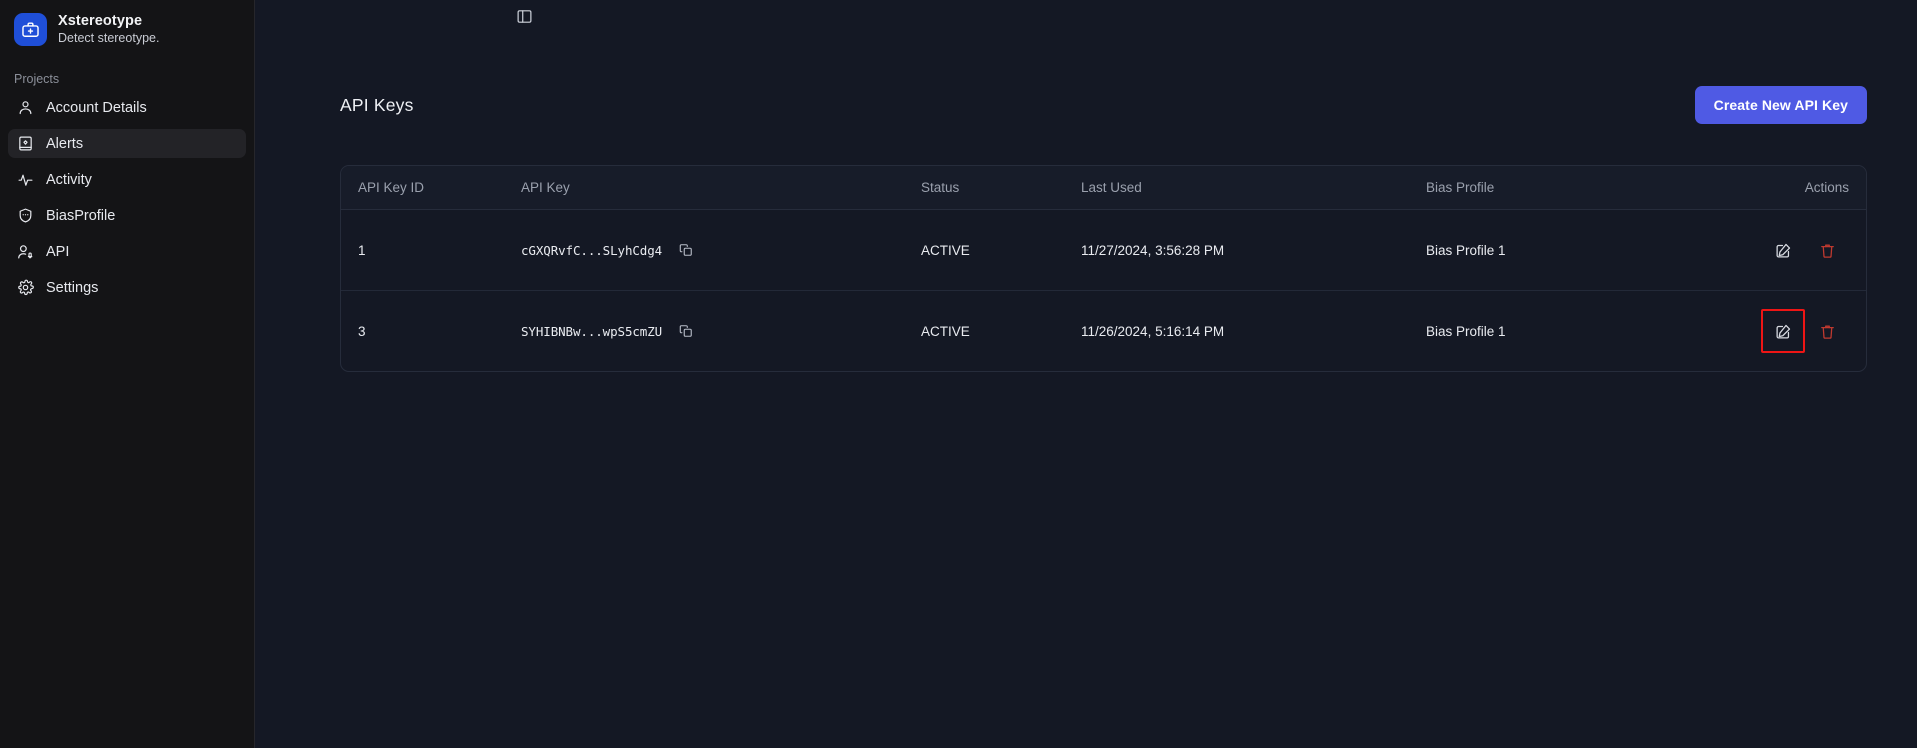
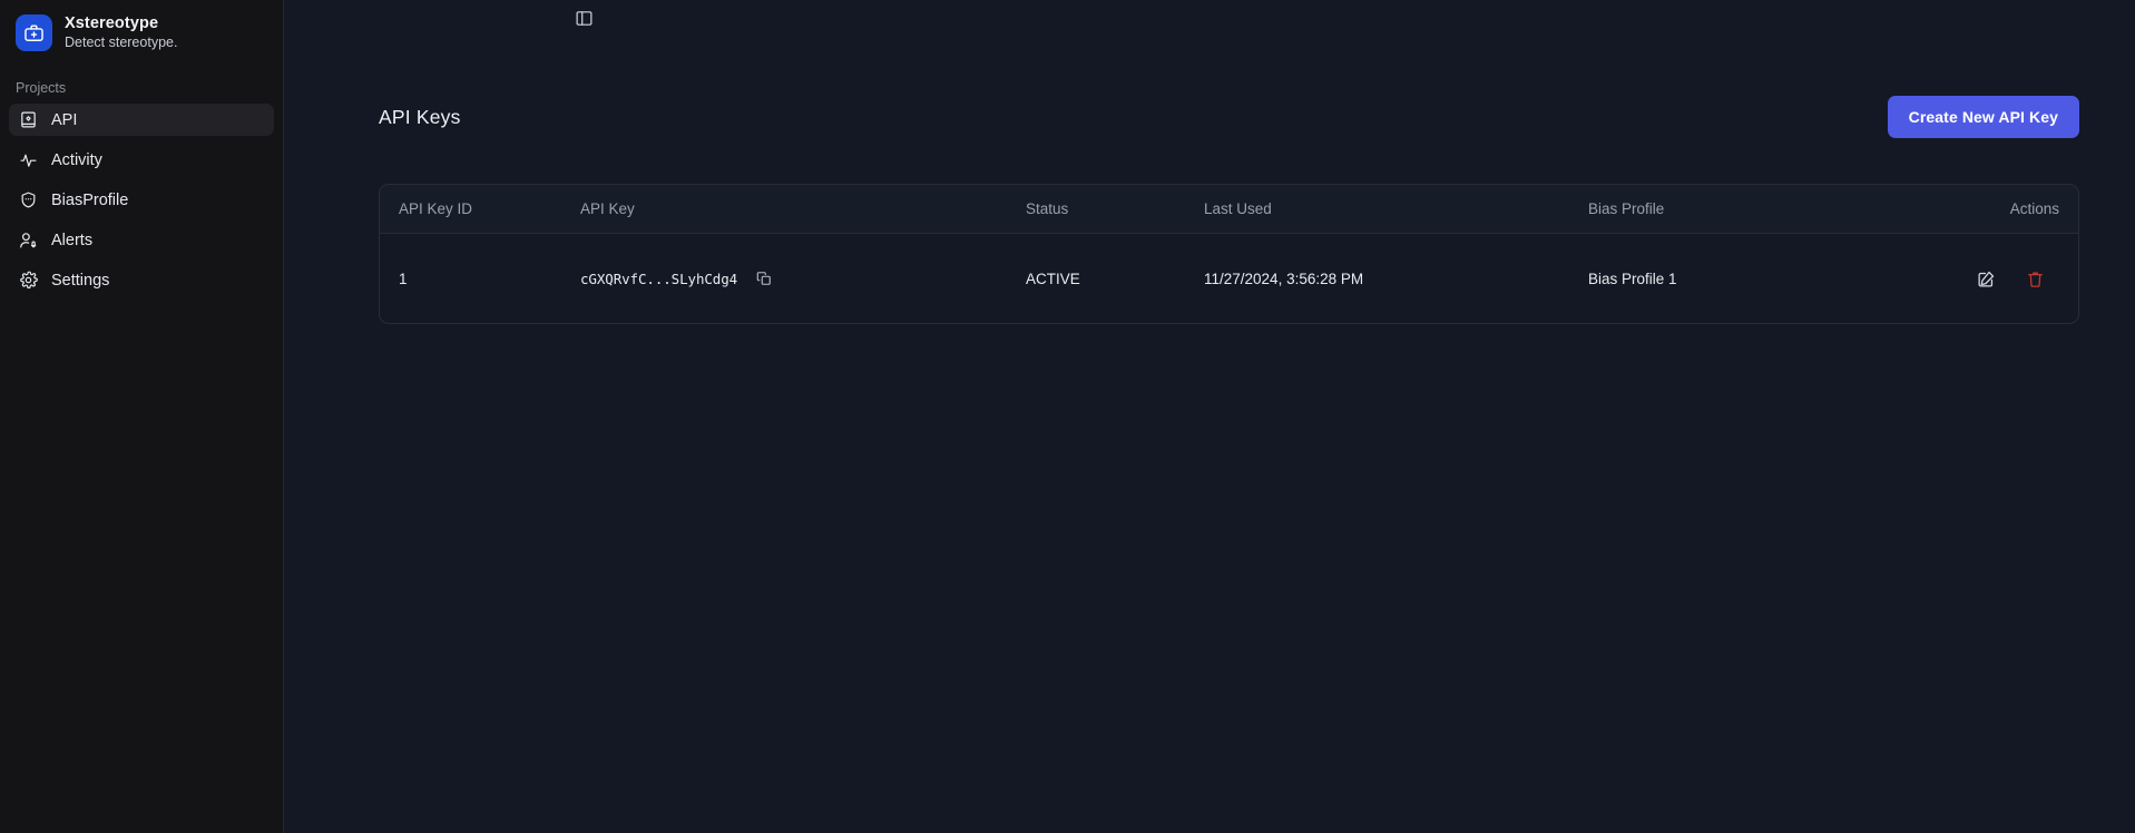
  Xstereotype
  Detect stereotype.
  Projects
- Account Details
- Alerts
+ API
  Activity
  BiasProfile
- API
+ Alerts
  Settings
  API Keys
  Create New API Key
  API Key ID	API Key	Status	Last Used	Bias Profile	Actions
  1	cGXQRvfC...SLyhCdg4	ACTIVE	11/27/2024, 3:56:28 PM	Bias Profile 1
- 3	SYHIBNBw...wpS5cmZU	ACTIVE	11/26/2024, 5:16:14 PM	Bias Profile 1
